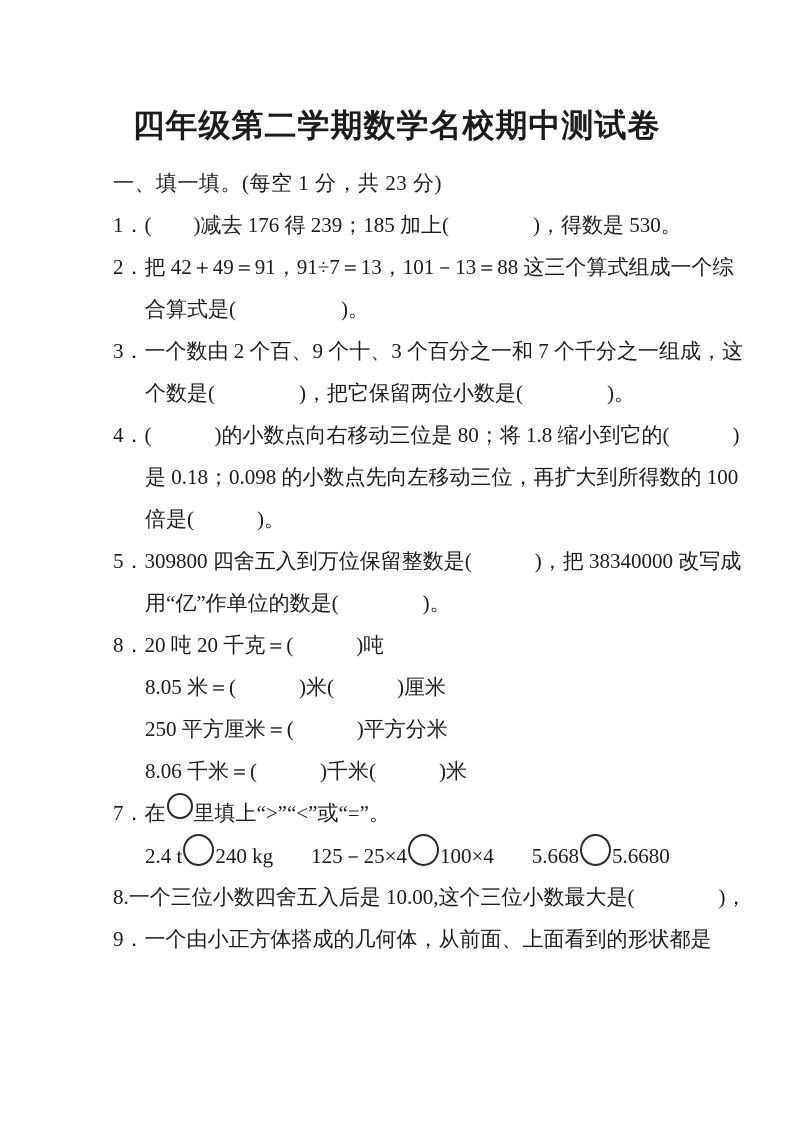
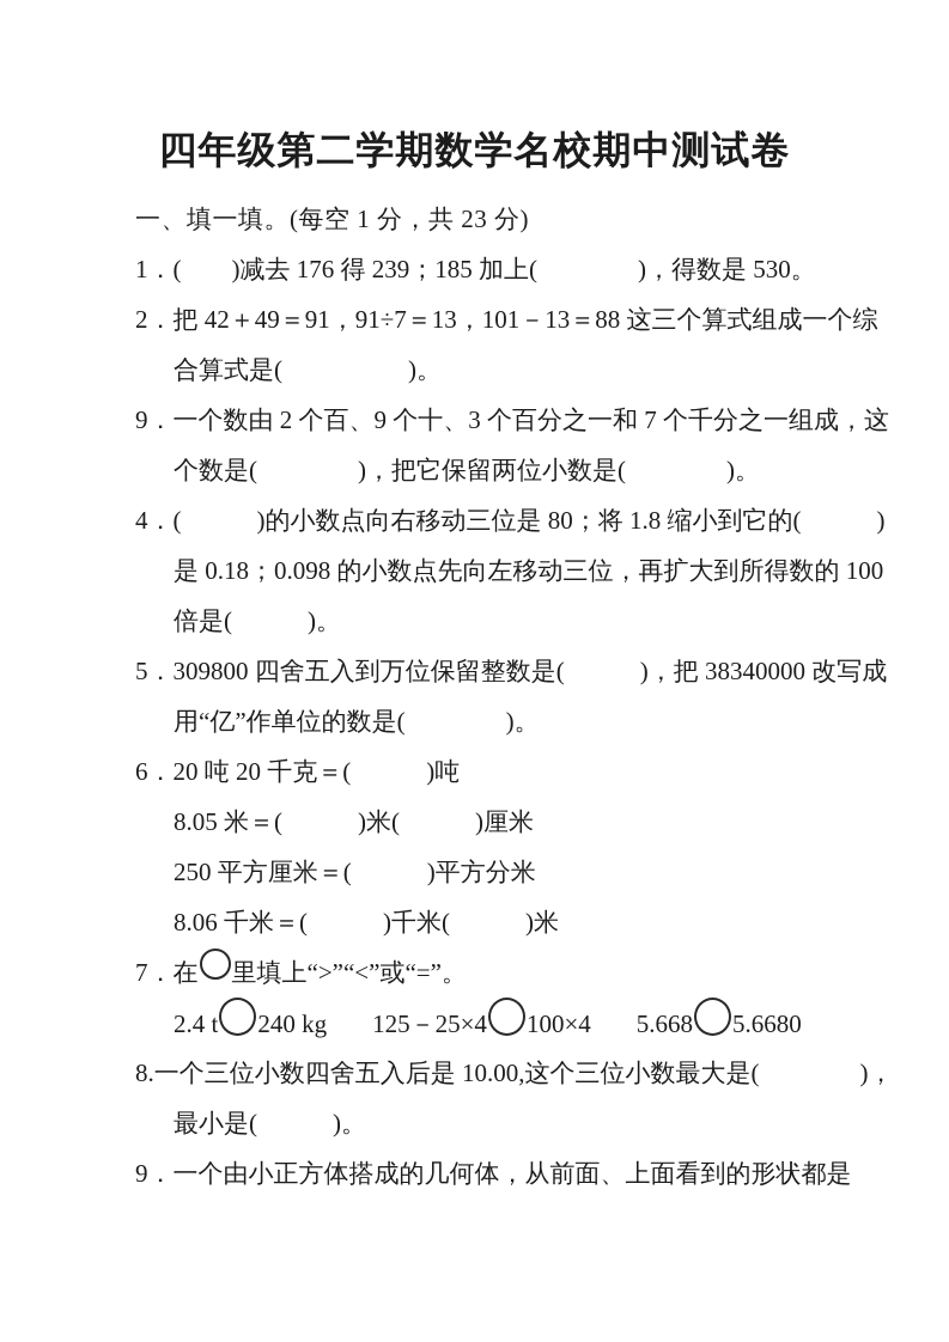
  四年级第二学期数学名校期中测试卷
  一、填一填。(每空 1 分，共 23 分)
  1．( )减去 176 得 239；185 加上( )，得数是 530。
  2．把 42＋49＝91，91÷7＝13，101－13＝88 这三个算式组成一个综
  合算式是( )。
- 3．一个数由 2 个百、9 个十、3 个百分之一和 7 个千分之一组成，这
+ 9．一个数由 2 个百、9 个十、3 个百分之一和 7 个千分之一组成，这
  个数是( )，把它保留两位小数是( )。
  4．( )的小数点向右移动三位是 80；将 1.8 缩小到它的( )
  是 0.18；0.098 的小数点先向左移动三位，再扩大到所得数的 100
  倍是( )。
  5．309800 四舍五入到万位保留整数是( )，把 38340000 改写成
  用“亿”作单位的数是( )。
- 8．20 吨 20 千克＝( )吨
+ 6．20 吨 20 千克＝( )吨
  8.05 米＝( )米( )厘米
  250 平方厘米＝( )平方分米
  8.06 千米＝( )千米( )米
  7．在 里填上“>”“<”或“=”。
  2.4 t 240 kg 125－25×4 100×4 5.668 5.6680
  8.一个三位小数四舍五入后是 10.00,这个三位小数最大是( )，
+ 最小是( )。
  9．一个由小正方体搭成的几何体，从前面、上面看到的形状都是
